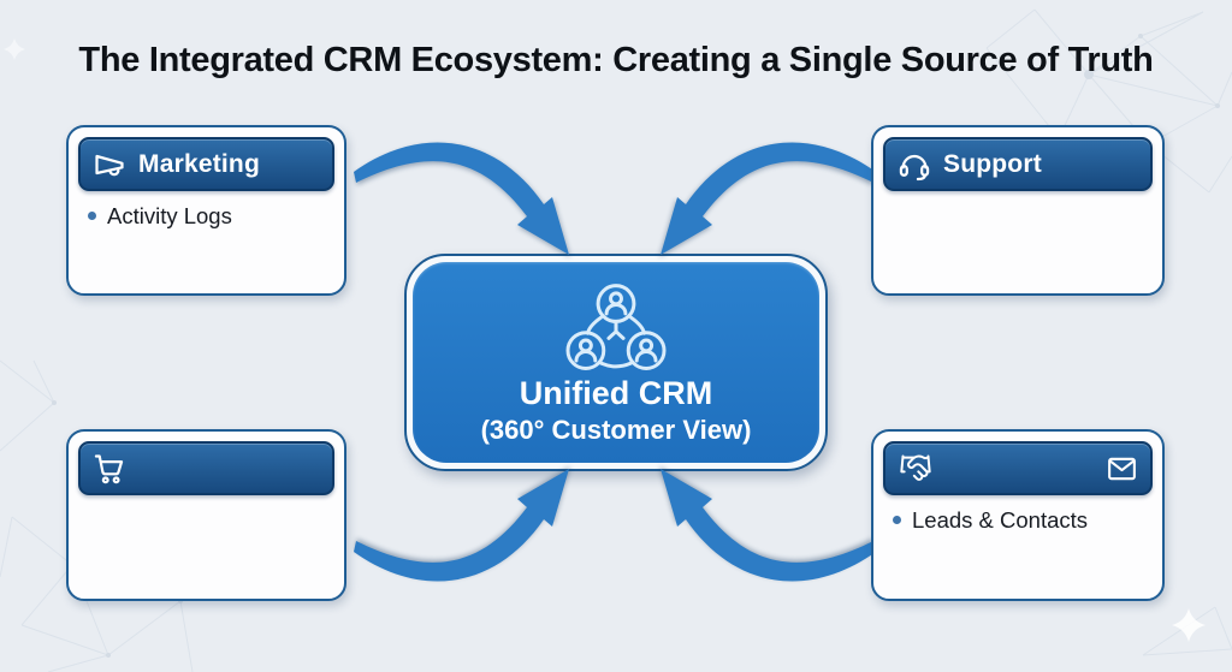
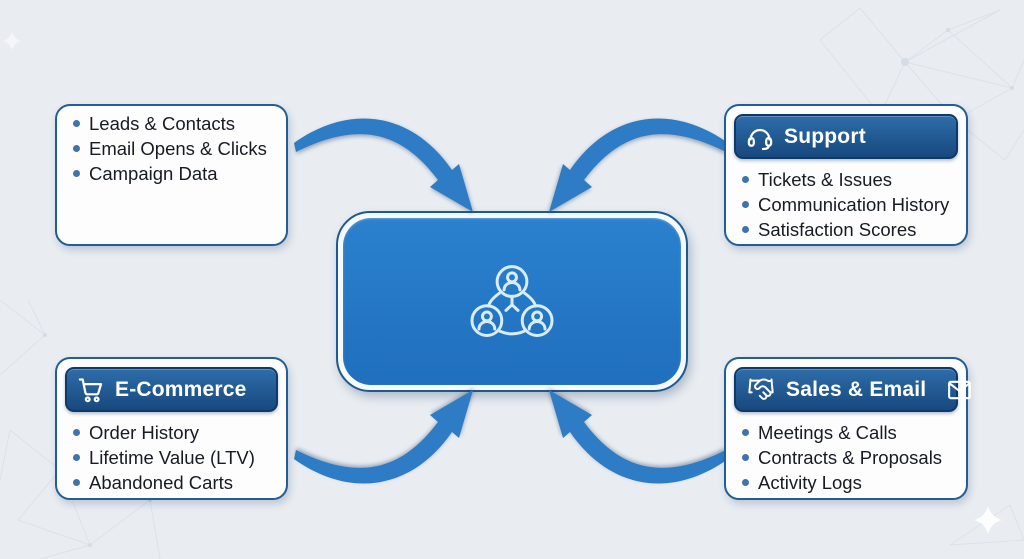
- The Integrated CRM Ecosystem: Creating a Single Source of Truth
- Unified CRM
- (360° Customer View)
- Marketing
- Activity Logs
+ Leads & Contacts
+ Email Opens & Clicks
+ Campaign Data
  Support
+ Tickets & Issues
+ Communication History
+ Satisfaction Scores
+ E-Commerce
+ Order History
+ Lifetime Value (LTV)
+ Abandoned Carts
+ Sales & Email
+ Meetings & Calls
+ Contracts & Proposals
- Leads & Contacts
+ Activity Logs
